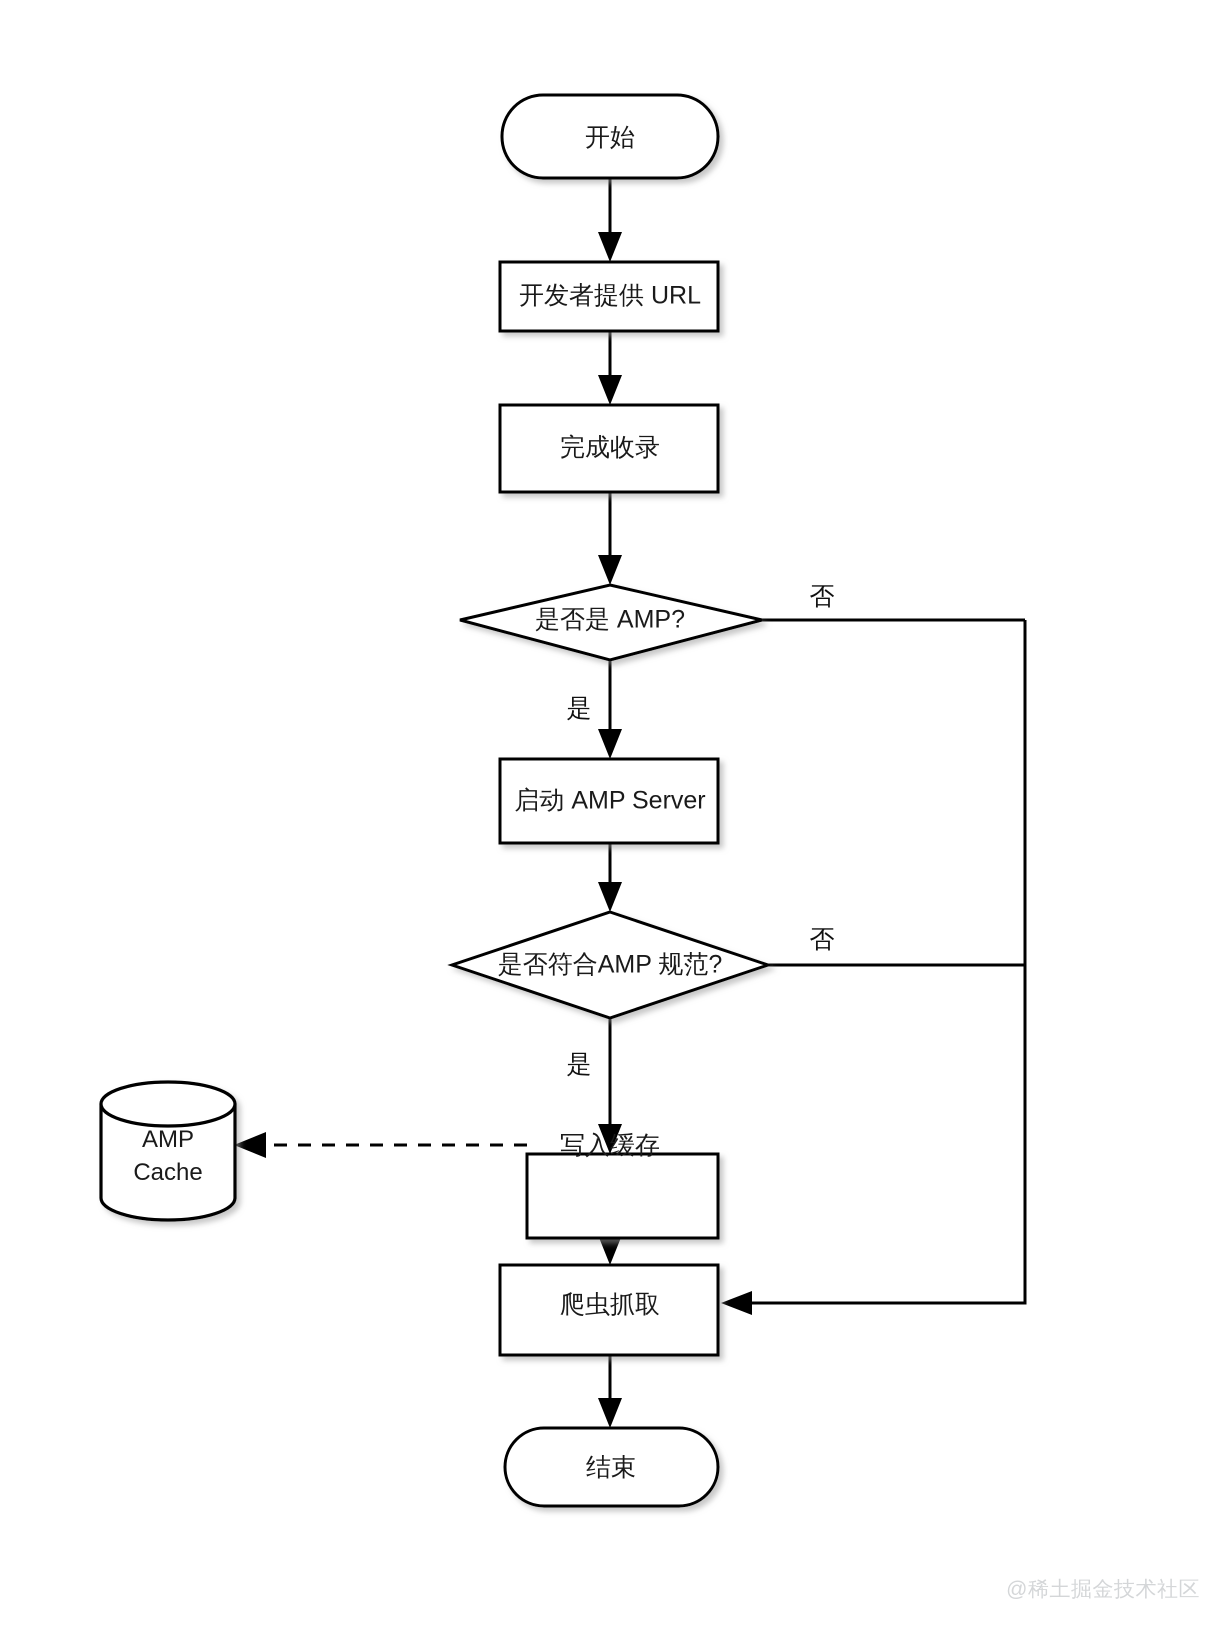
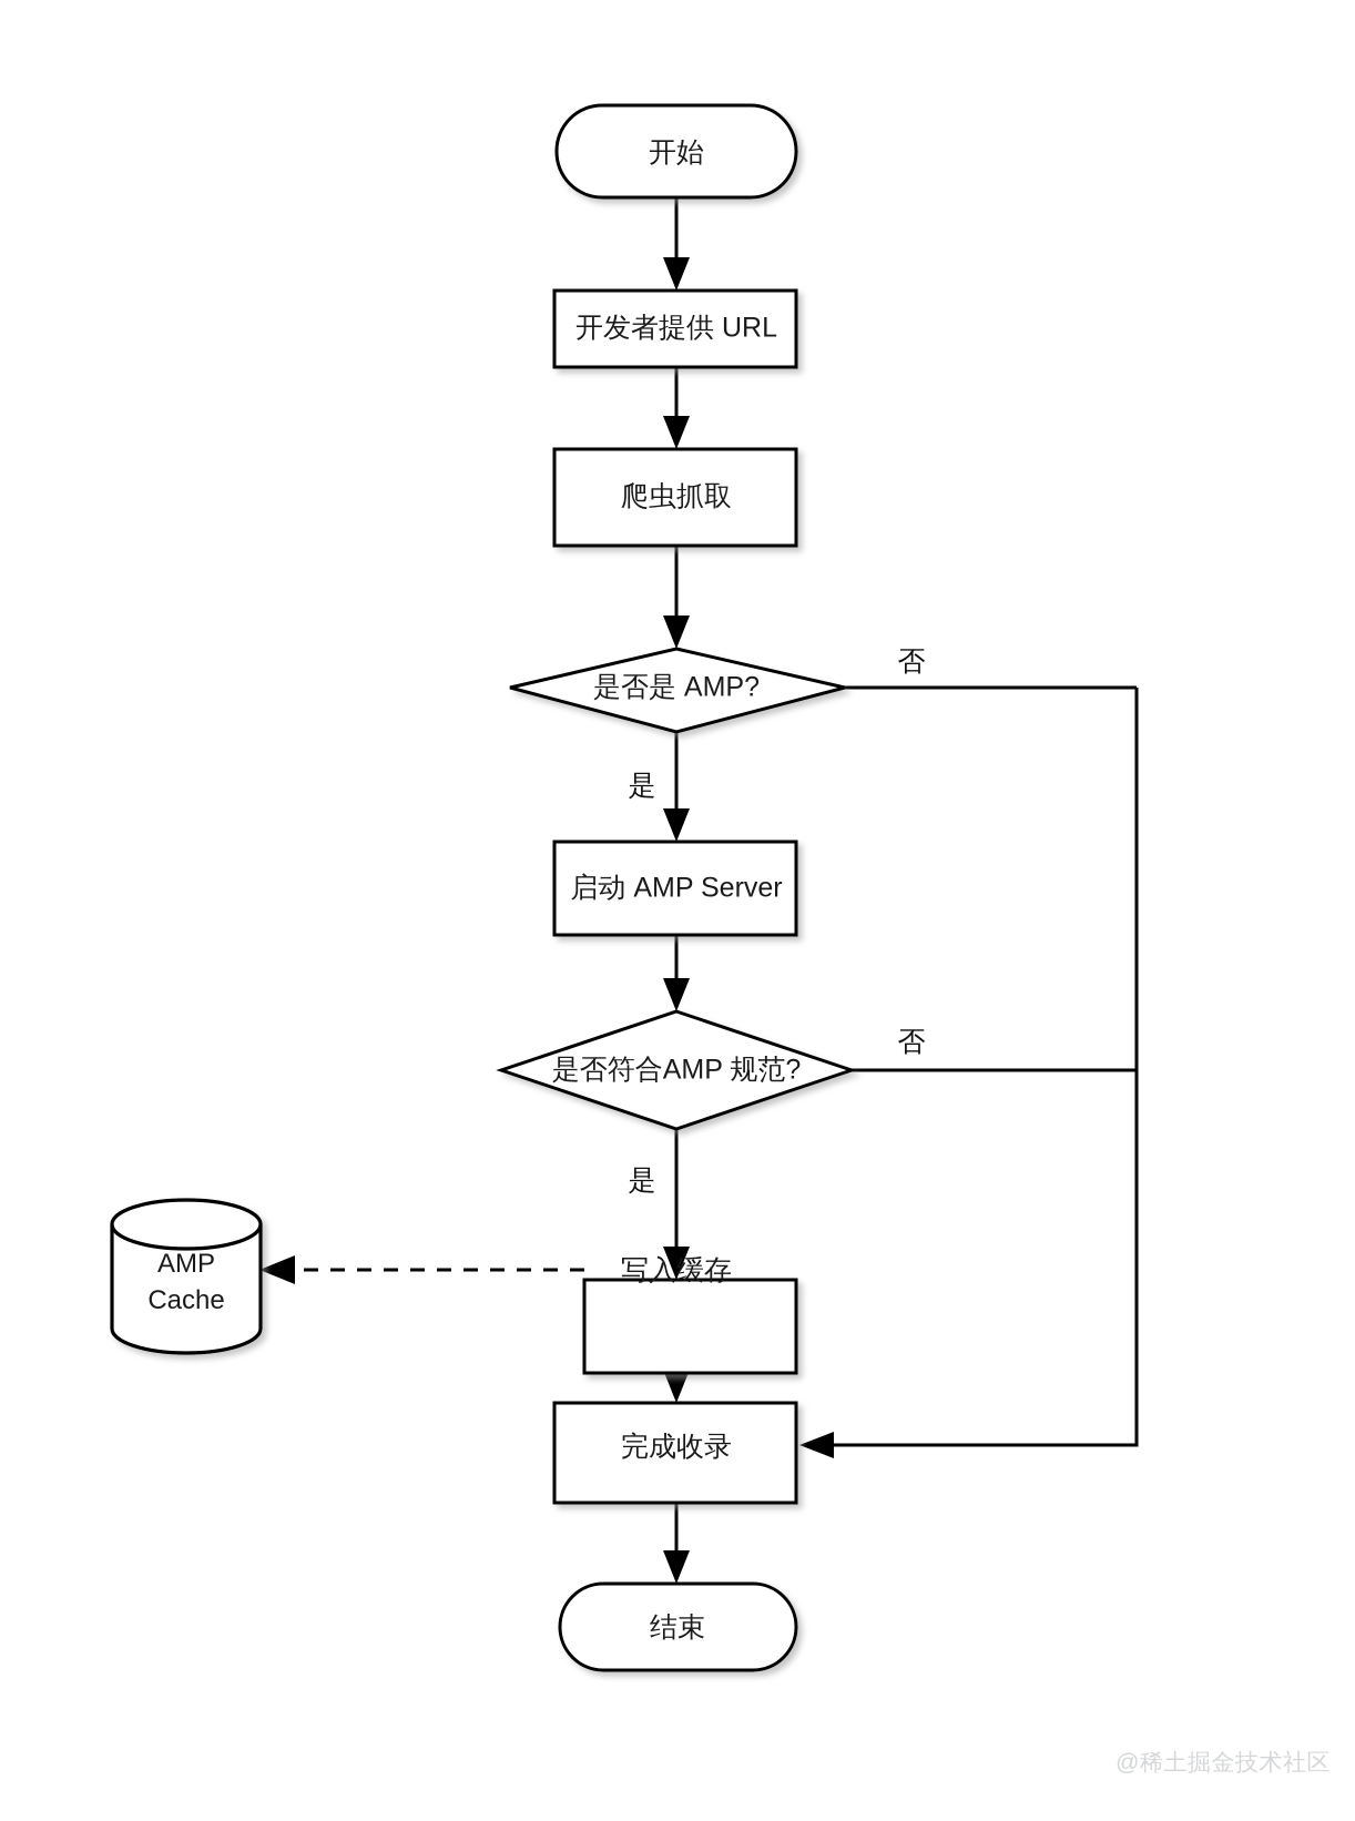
  开始
  开发者提供 URL
- 完成收录
+ 爬虫抓取
  是否是 AMP?
  启动 AMP Server
  是否符合AMP 规范?
  写入缓存
  AMP
  Cache
- 爬虫抓取
+ 完成收录
  结束
  否
  是
  否
  是
  @稀土掘金技术社区
